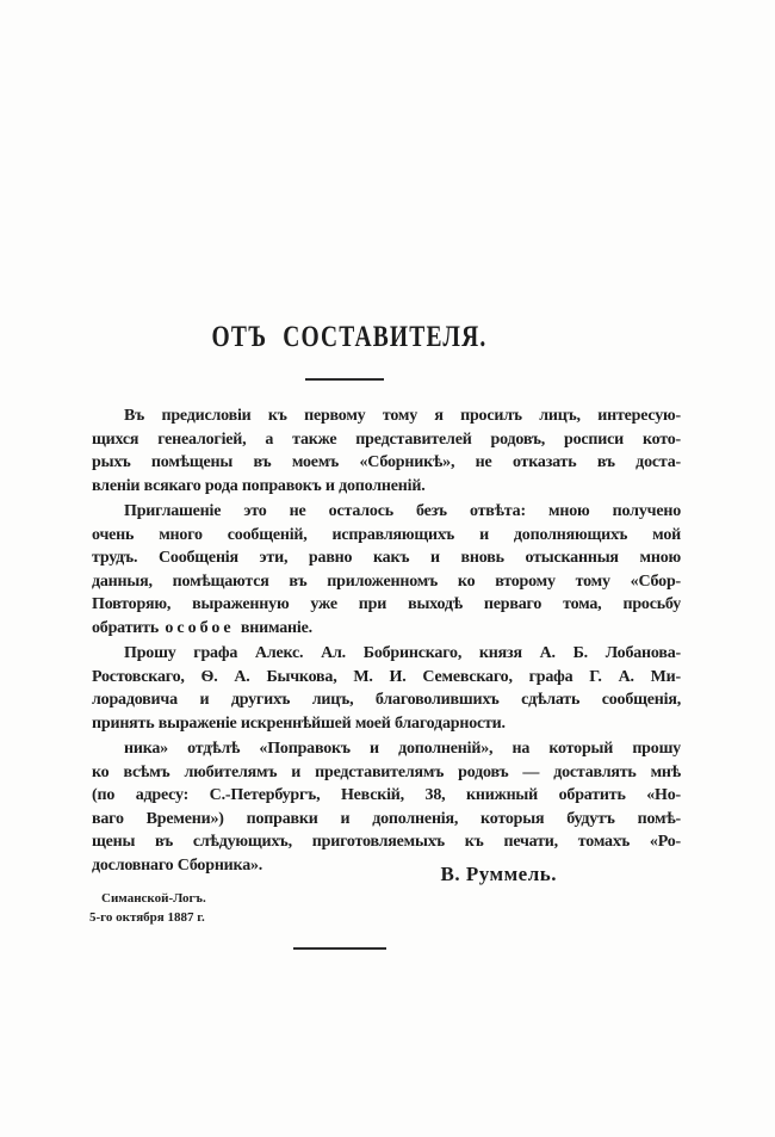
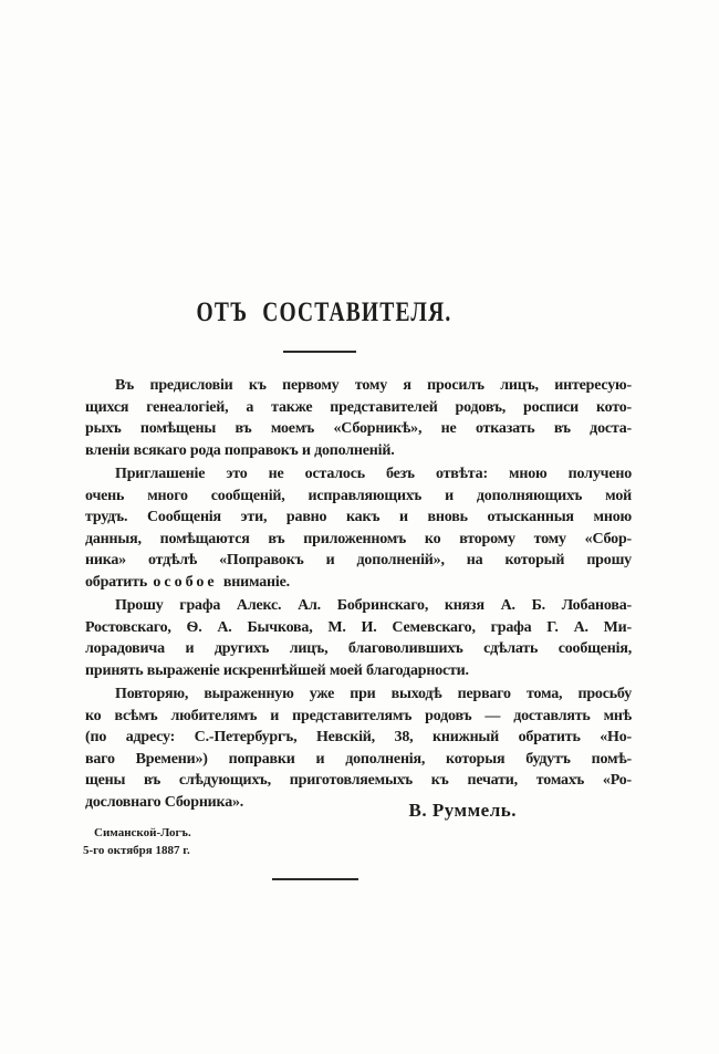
  ОТЪ СОСТАВИТЕЛЯ.
  Въ предисловіи къ первому тому я просилъ лицъ, интересую-
  щихся генеалогіей, а также представителей родовъ, росписи кото-
  рыхъ помѣщены въ моемъ «Сборникѣ», не отказать въ доста-
  вленіи всякаго рода поправокъ и дополненій.
  Приглашеніе это не осталось безъ отвѣта: мною получено
  очень много сообщеній, исправляющихъ и дополняющихъ мой
  трудъ. Сообщенія эти, равно какъ и вновь отысканныя мною
  данныя, помѣщаются въ приложенномъ ко второму тому «Сбор-
- Повторяю, выраженную уже при выходѣ перваго тома, просьбу
+ ника» отдѣлѣ «Поправокъ и дополненій», на который прошу
  обратить особое вниманіе.
  Прошу графа Алекс. Ал. Бобринскаго, князя А. Б. Лобанова-
  Ростовскаго, Ѳ. А. Бычкова, М. И. Семевскаго, графа Г. А. Ми-
  лорадовича и другихъ лицъ, благоволившихъ сдѣлать сообщенія,
  принять выраженіе искреннѣйшей моей благодарности.
- ника» отдѣлѣ «Поправокъ и дополненій», на который прошу
+ Повторяю, выраженную уже при выходѣ перваго тома, просьбу
  ко всѣмъ любителямъ и представителямъ родовъ — доставлять мнѣ
  (по адресу: С.-Петербургъ, Невскій, 38, книжный обратить «Но-
  ваго Времени») поправки и дополненія, которыя будутъ помѣ-
  щены въ слѣдующихъ, приготовляемыхъ къ печати, томахъ «Ро-
  дословнаго Сборника».
  В. Руммель.
  Симанской-Логъ.
  5-го октября 1887 г.
